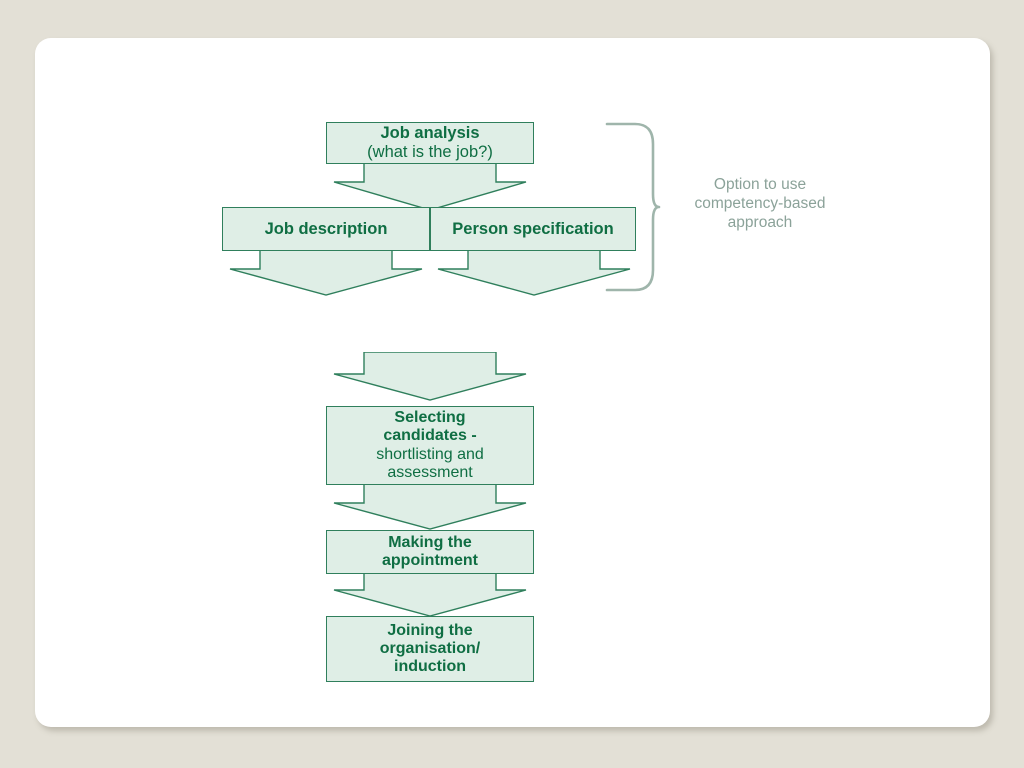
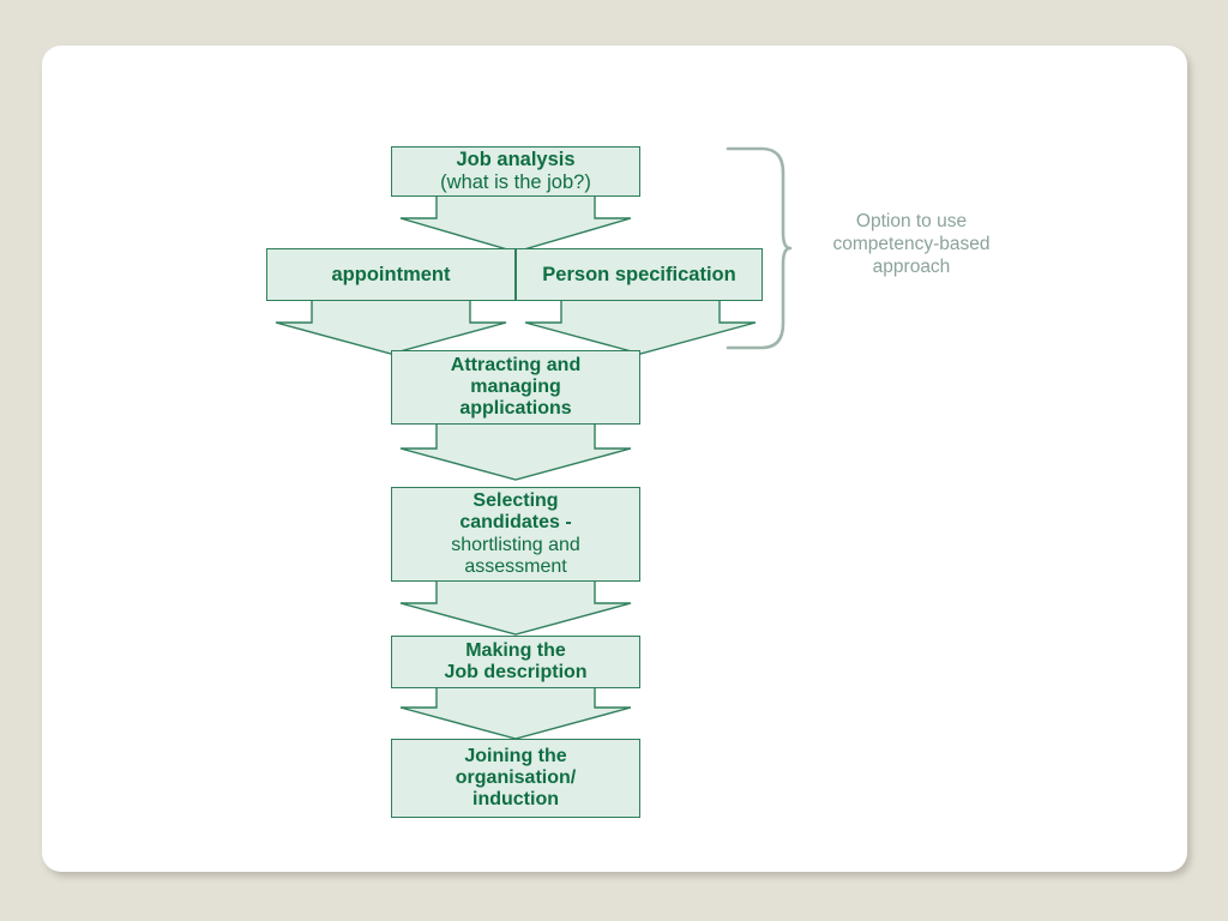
  Option to use
  competency-based
  approach
  Job analysis
  (what is the job?)
- Job description
+ appointment
  Person specification
+ Attracting and
+ managing
+ applications
  Selecting
  candidates -
  shortlisting and
  assessment
  Making the
- appointment
+ Job description
  Joining the
  organisation/
  induction
